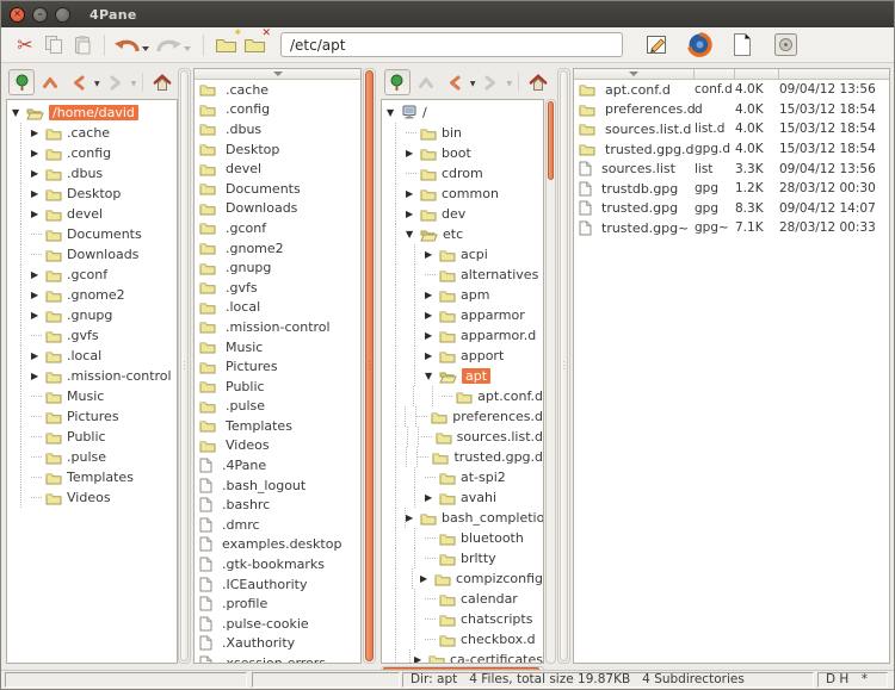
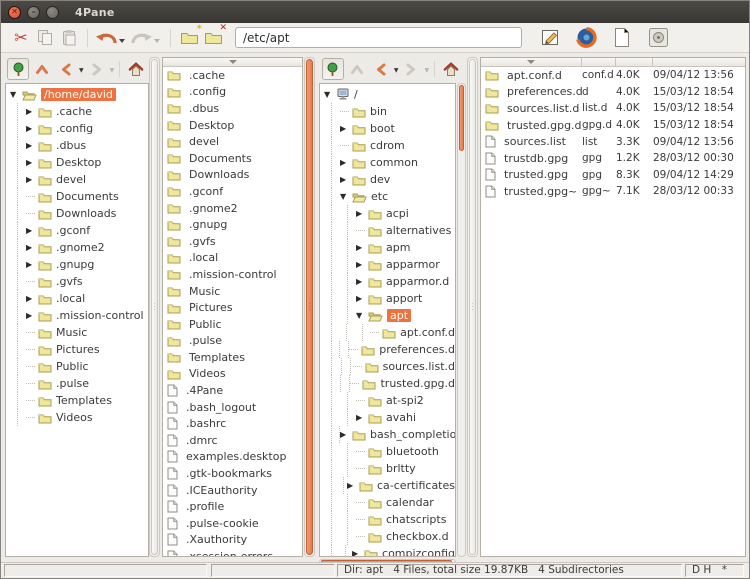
  ✕
  –
  4Pane
  ✂
  ✶
  ✕
  /etc/apt
  ▼
  /home/david
  ▶
  .cache
  ▶
  .config
  ▶
  .dbus
  ▶
  Desktop
  ▶
  devel
  Documents
  Downloads
  ▶
  .gconf
  ▶
  .gnome2
  ▶
  .gnupg
  .gvfs
  ▶
  .local
  ▶
  .mission-control
  Music
  Pictures
  Public
  .pulse
  Templates
  Videos
  .cache
  .config
  .dbus
  Desktop
  devel
  Documents
  Downloads
  .gconf
  .gnome2
  .gnupg
  .gvfs
  .local
  .mission-control
  Music
  Pictures
  Public
  .pulse
  Templates
  Videos
  .4Pane
  .bash_logout
  .bashrc
  .dmrc
  examples.desktop
  .gtk-bookmarks
  .ICEauthority
  .profile
  .pulse-cookie
  .Xauthority
  ▼
  /
  bin
  ▶
  boot
  cdrom
  ▶
  common
  ▶
  dev
  ▼
  etc
  ▶
  acpi
  alternatives
  ▶
  apm
  ▶
  apparmor
  ▶
  apparmor.d
  ▶
  apport
  ▼
  apt
  apt.conf.d
  preferences.d
  sources.list.d
  trusted.gpg.d
  at-spi2
  ▶
  avahi
  ▶
  bash_completio
  bluetooth
  brltty
  ▶
- compizconfig
+ ca-certificates
  calendar
  chatscripts
  checkbox.d
  ▶
- ca-certificates
+ compizconfig
  apt.conf.d
  conf.d
  4.0K
  09/04/12 13:56
  preferences.d
  d
  4.0K
  15/03/12 18:54
  sources.list.d
  list.d
  4.0K
  15/03/12 18:54
  trusted.gpg.d
  gpg.d
  4.0K
  15/03/12 18:54
  sources.list
  list
  3.3K
  09/04/12 13:56
  trustdb.gpg
  gpg
  1.2K
  28/03/12 00:30
  trusted.gpg
  gpg
  8.3K
- 09/04/12 14:07
+ 09/04/12 14:29
  trusted.gpg~
  gpg~
  7.1K
  28/03/12 00:33
  Dir: apt 4 Files, total size 19.87KB 4 Subdirectories
  D H
  *
